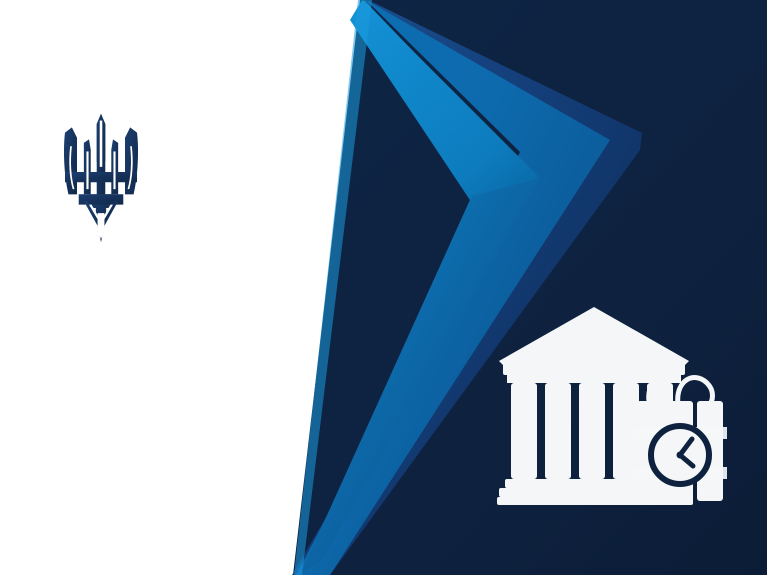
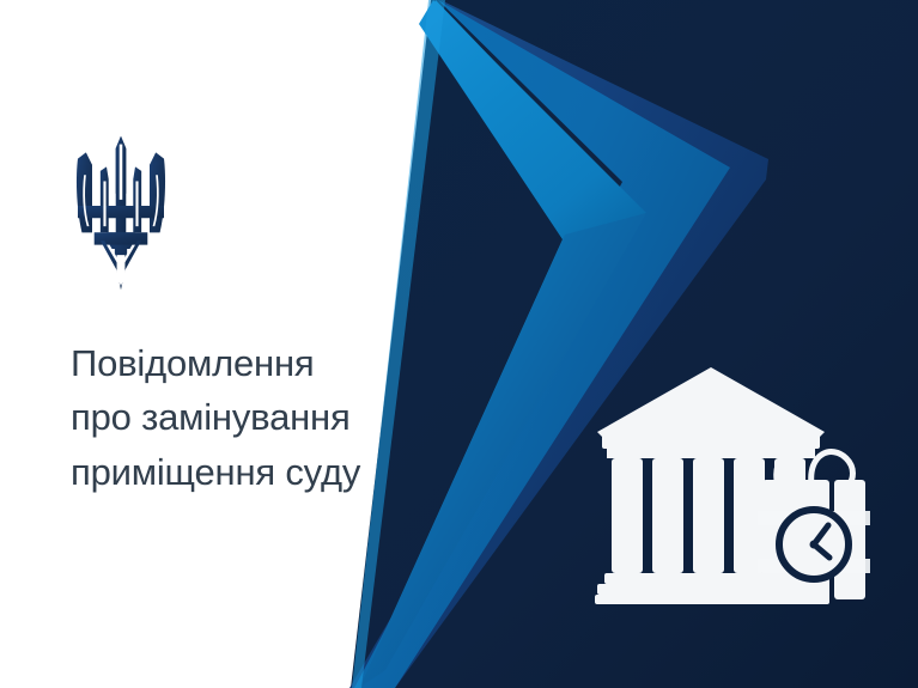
+ Повідомлення
+ про замінування
+ приміщення суду
